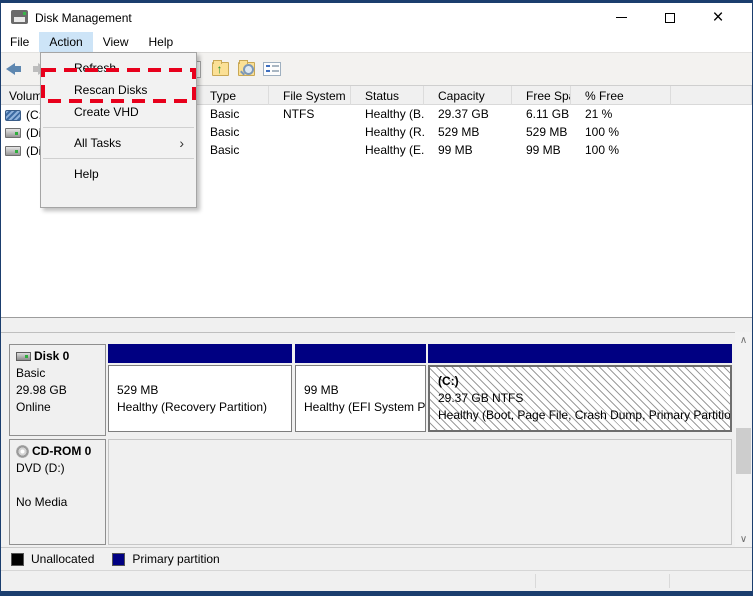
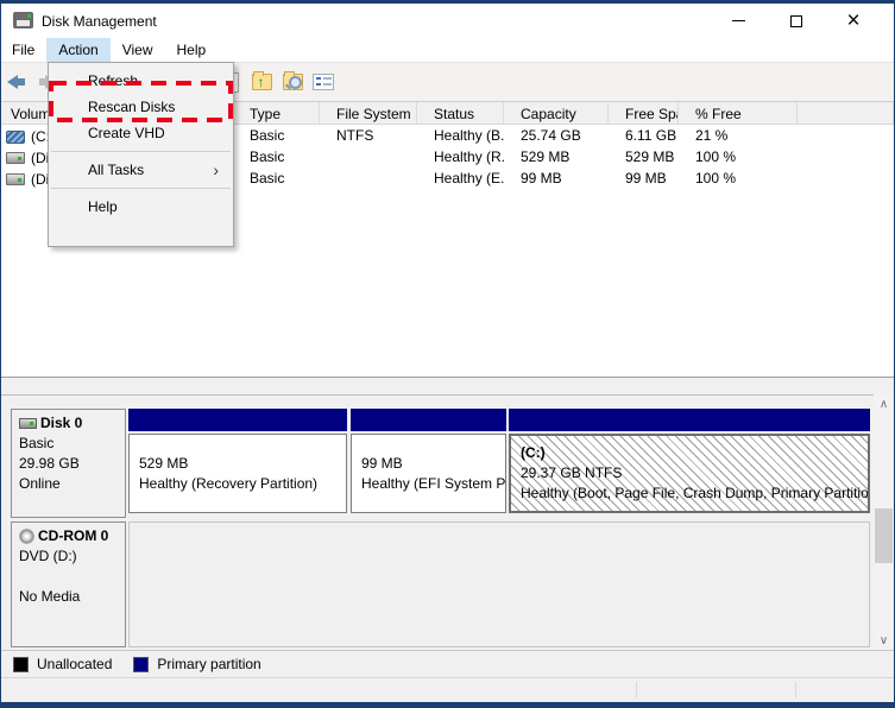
  Disk Management
  ×
  File
  Action
  View
  Help
  Volum
  Type
  File System
  Status
  Capacity
  % Free
  Basic
  NTFS
  Healthy (B.
- 29.37 GB
+ 25.74 GB
  6.11 GB
  21 %
  Basic
  Healthy (R.
  529 MB
  529 MB
  100 %
  Basic
  Healthy (E.
  99 MB
  99 MB
  100 %
  Disk 0
  Basic
  29.98 GB
  Online
  529 MB
  Healthy (Recovery Partition)
  99 MB
  Healthy (EFI System P
  (C:)
  29.37 GB NTFS
  Healthy (Boot, Page File, Crash Dump, Primary Partitio
  CD-ROM 0
  DVD (D:)
  No Media
  ∧
  ∨
  Unallocated
  Primary partition
  Rescan Disks
  Create VHD
  All Tasks
  ›
  Help
